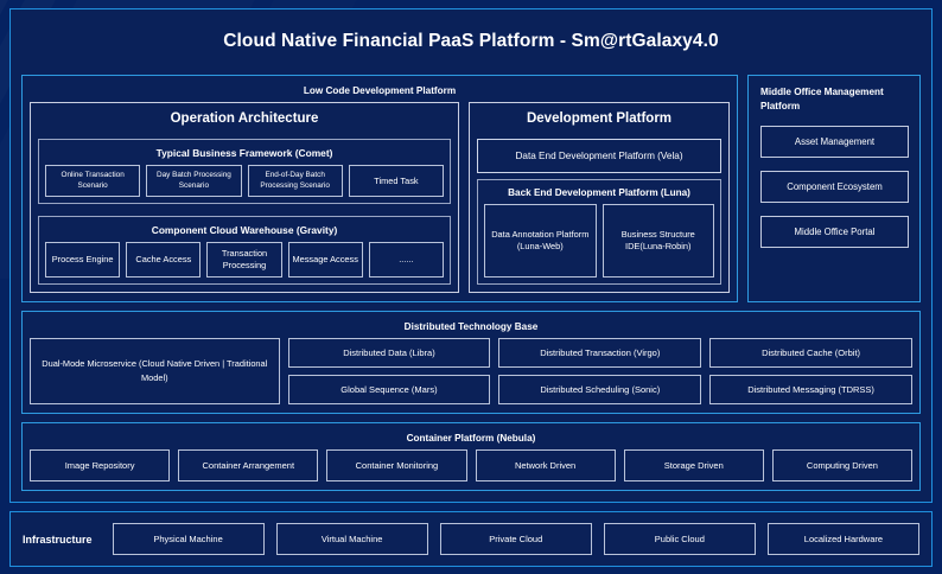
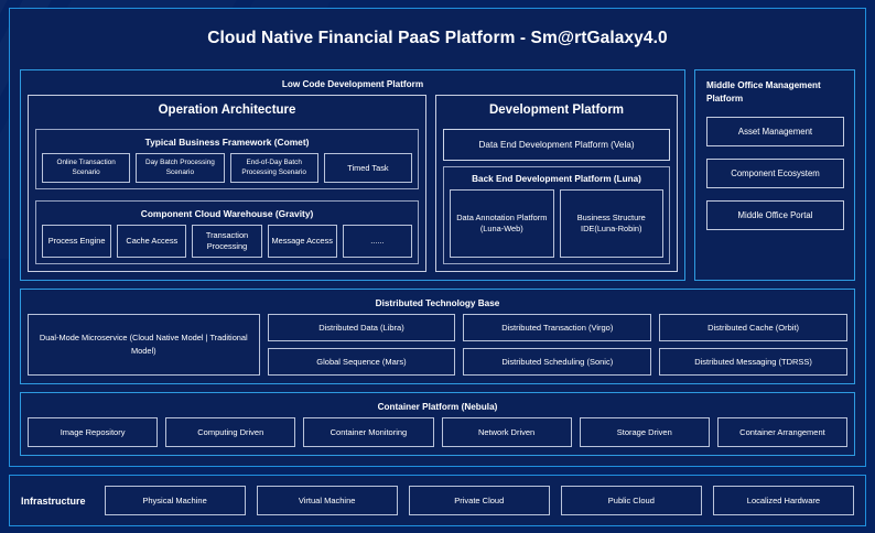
  Cloud Native Financial PaaS Platform - Sm@rtGalaxy4.0
  Low Code Development Platform
  Operation Architecture
  Typical Business Framework (Comet)
  Timed Task
  Component Cloud Warehouse (Gravity)
  Process Engine
  Cache Access
  Transaction Processing
  Message Access
  ......
  Development Platform
  Data End Development Platform (Vela)
  Back End Development Platform (Luna)
  Data Annotation Platform (Luna-Web)
  Business Structure IDE(Luna-Robin)
  Middle Office Management Platform
  Asset Management
  Component Ecosystem
  Middle Office Portal
  Distributed Technology Base
- Dual-Mode Microservice (Cloud Native Driven | Traditional Model)
+ Dual-Mode Microservice (Cloud Native Model | Traditional Model)
  Distributed Data (Libra)
  Global Sequence (Mars)
  Distributed Transaction (Virgo)
  Distributed Scheduling (Sonic)
  Distributed Cache (Orbit)
  Distributed Messaging (TDRSS)
  Container Platform (Nebula)
  Image Repository
- Container Arrangement
+ Computing Driven
  Container Monitoring
  Network Driven
  Storage Driven
- Computing Driven
+ Container Arrangement
  Infrastructure
  Physical Machine
  Virtual Machine
  Private Cloud
  Public Cloud
  Localized Hardware
